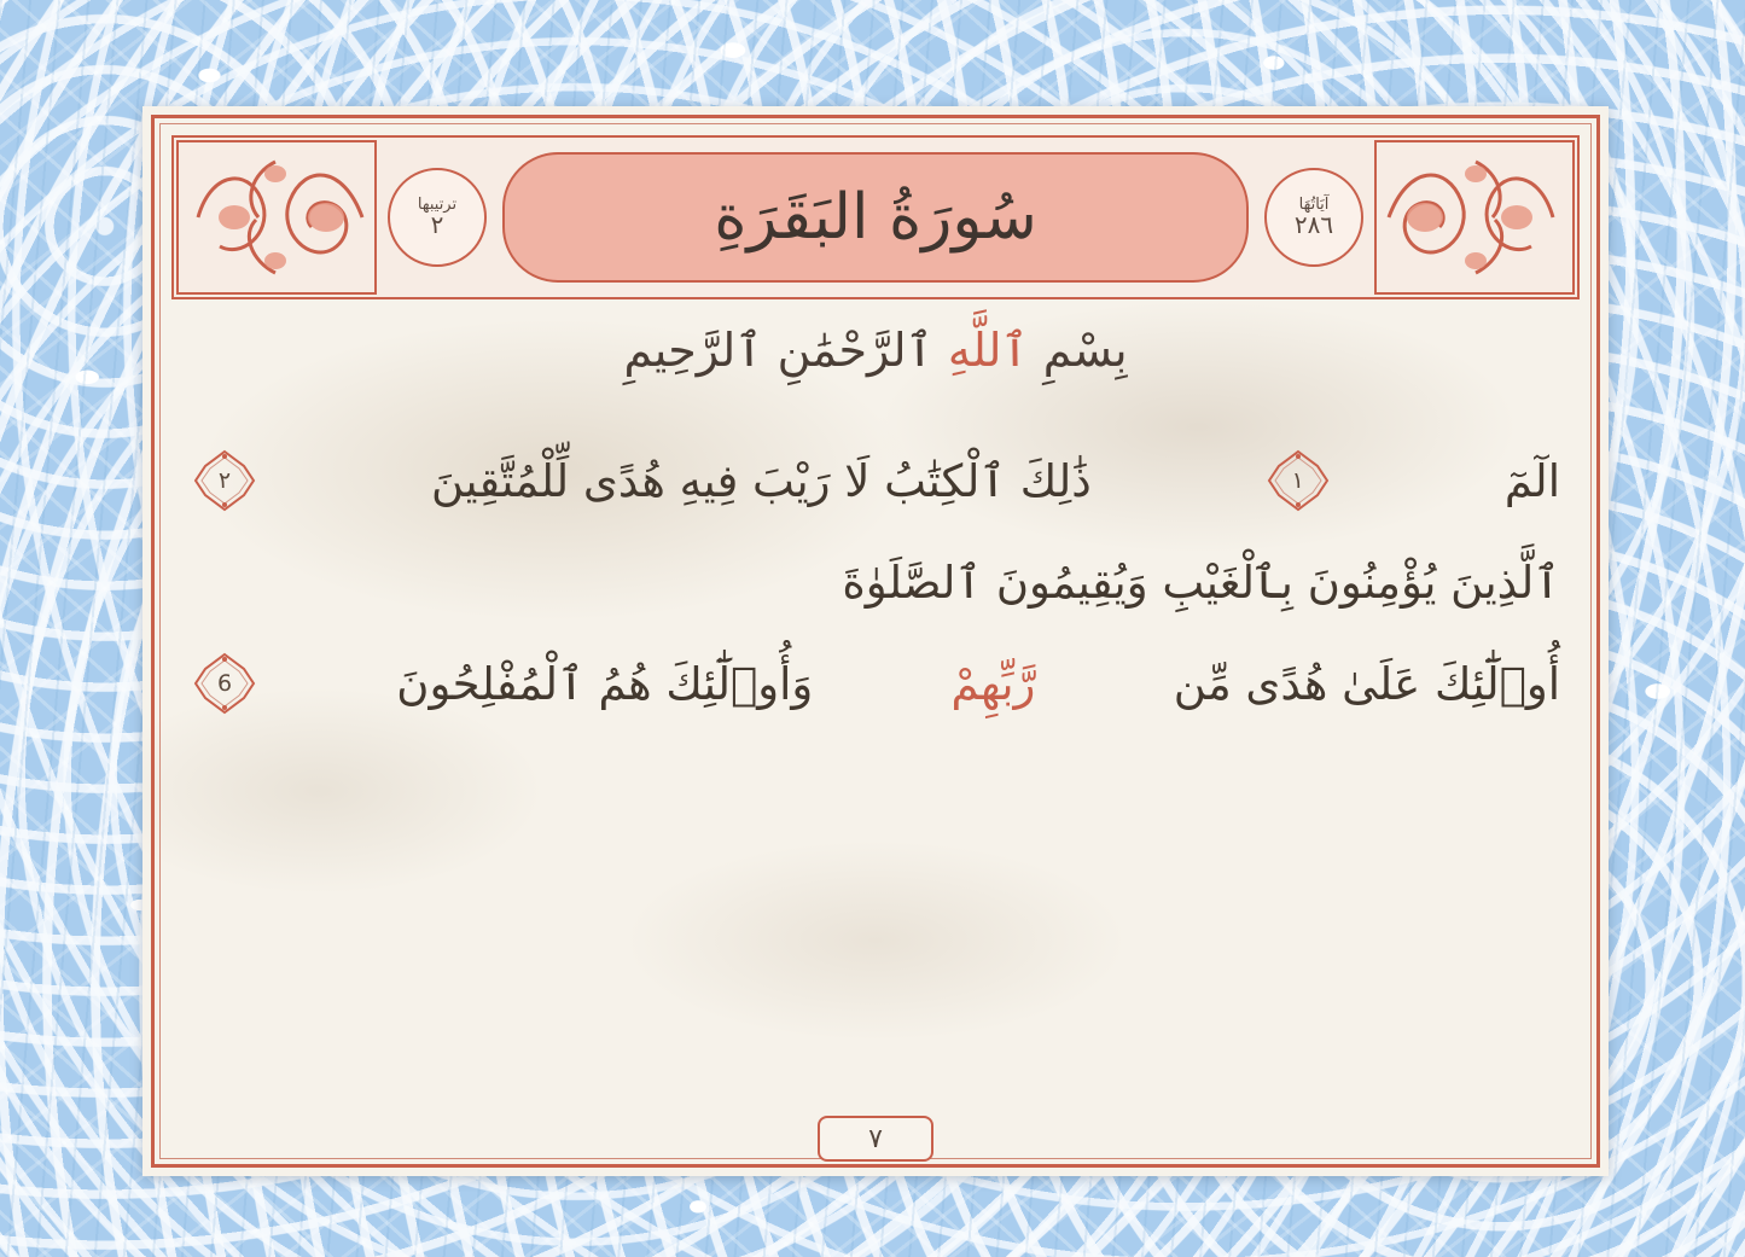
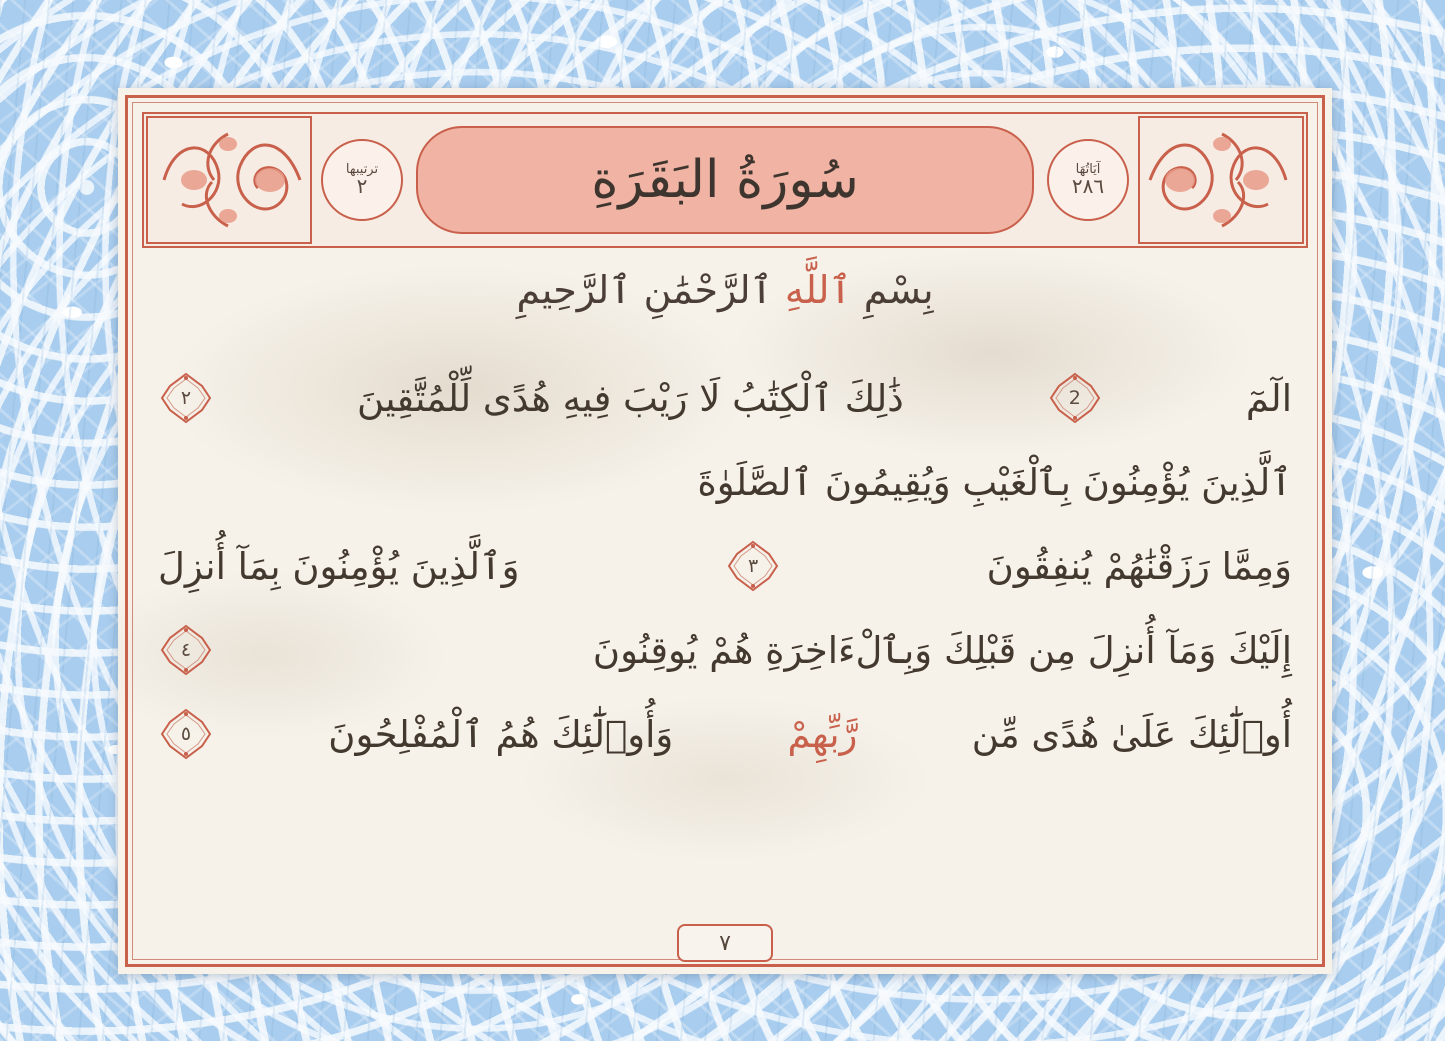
  آيَاتُهَا
  ٢٨٦
  سُورَةُ البَقَرَةِ
  ترتيبها
  ٢
  بِسْمِ ٱللَّهِ ٱلرَّحْمَٰنِ ٱلرَّحِيمِ
  الٓمٓ
- ١
+ 2
  ذَٰلِكَ ٱلْكِتَٰبُ لَا رَيْبَ فِيهِ هُدًى لِّلْمُتَّقِينَ
  ٢
  ٱلَّذِينَ يُؤْمِنُونَ بِٱلْغَيْبِ وَيُقِيمُونَ ٱلصَّلَوٰةَ
+ وَمِمَّا رَزَقْنَٰهُمْ يُنفِقُونَ
+ ٣
+ وَٱلَّذِينَ يُؤْمِنُونَ بِمَآ أُنزِلَ
+ إِلَيْكَ وَمَآ أُنزِلَ مِن قَبْلِكَ وَبِٱلْءَاخِرَةِ هُمْ يُوقِنُونَ
+ ٤
  أُو۟لَٰٓئِكَ عَلَىٰ هُدًى مِّن
  رَّبِّهِمْ
  وَأُو۟لَٰٓئِكَ هُمُ ٱلْمُفْلِحُونَ
- 6
+ ٥
  ٧
